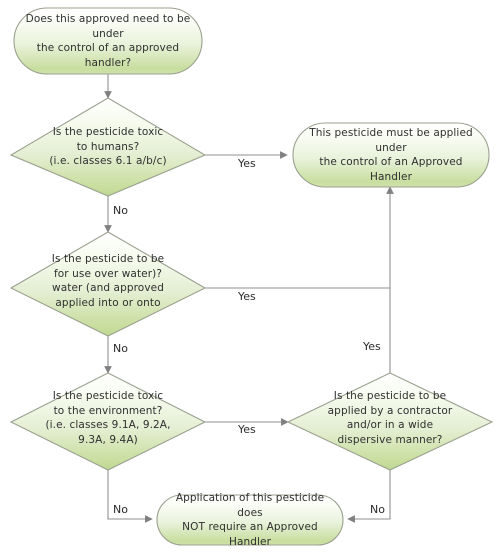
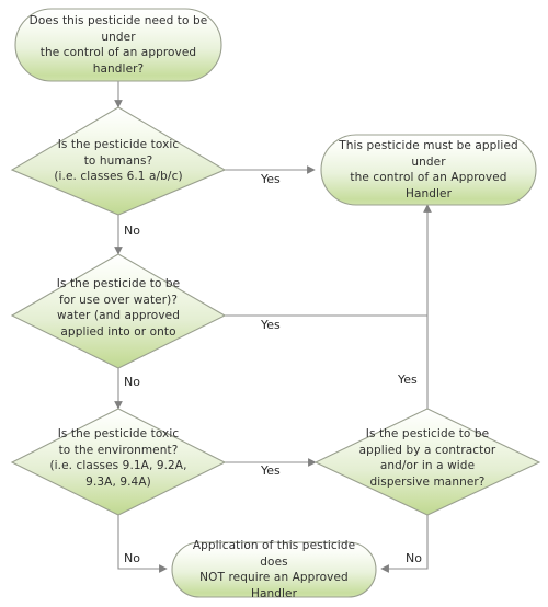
- Does this approved need to be under
+ Does this pesticide need to be under
  the control of an approved handler?
  Is the pesticide toxic
  to humans?
  (i.e. classes 6.1 a/b/c)
  This pesticide must be applied under
  the control of an Approved Handler
  Is the pesticide to be
  for use over water)?
  water (and approved
  applied into or onto
  Is the pesticide toxic
  to the environment?
  (i.e. classes 9.1A, 9.2A,
  9.3A, 9.4A)
  Is the pesticide to be
  applied by a contractor
  and/or in a wide
  dispersive manner?
  Application of this pesticide does
  NOT require an Approved Handler
  Yes
  No
  Yes
  No
  Yes
  Yes
  No
  No
